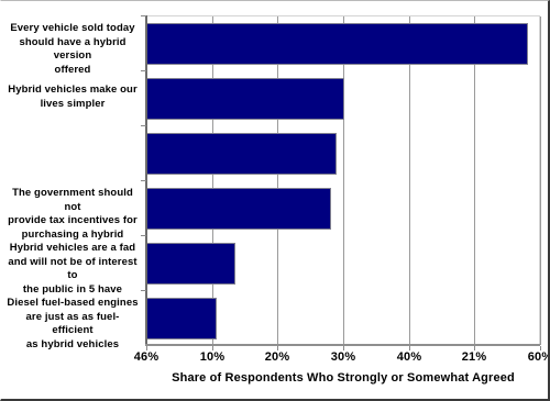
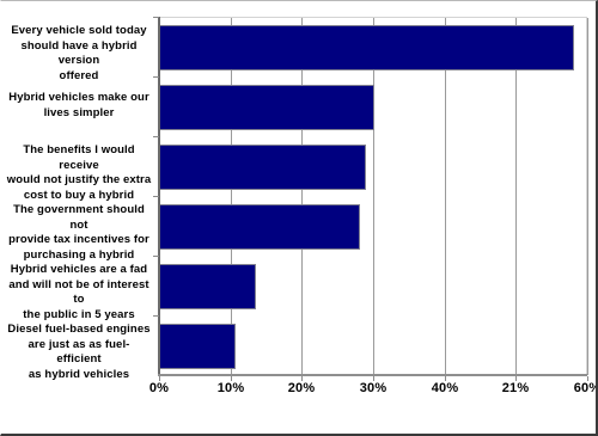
- Share of Respondents Who Strongly or Somewhat Agreed
  Every vehicle sold today
  should have a hybrid version
  offered
  Hybrid vehicles make our
  lives simpler
+ The benefits I would receive
+ would not justify the extra
+ cost to buy a hybrid
  The government should not
  provide tax incentives for
  purchasing a hybrid
  Hybrid vehicles are a fad
  and will not be of interest to
- the public in 5 have
+ the public in 5 years
  Diesel fuel-based engines
  are just as as fuel-efficient
  as hybrid vehicles
- 46%
+ 0%
  10%
  20%
  30%
  40%
  21%
  60%
